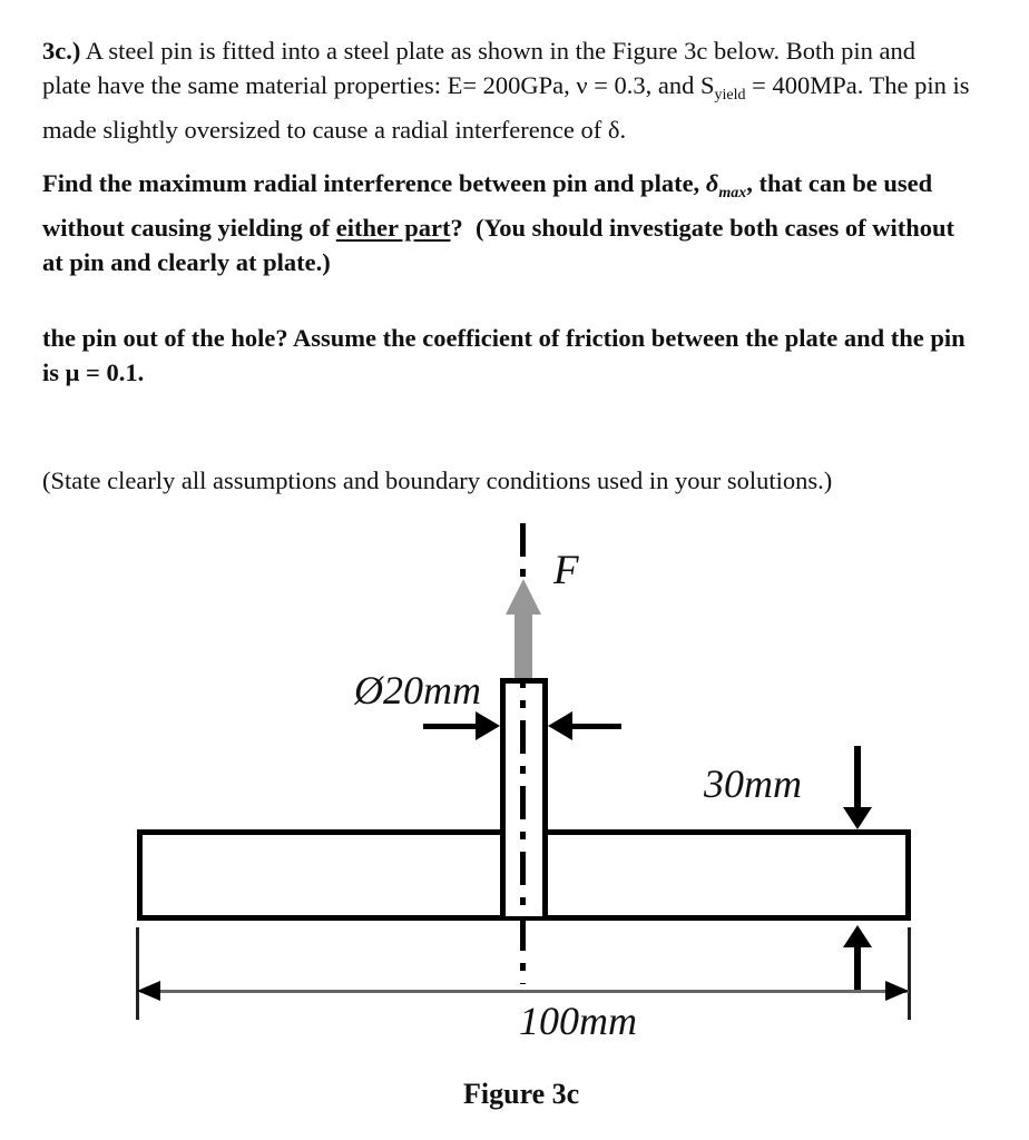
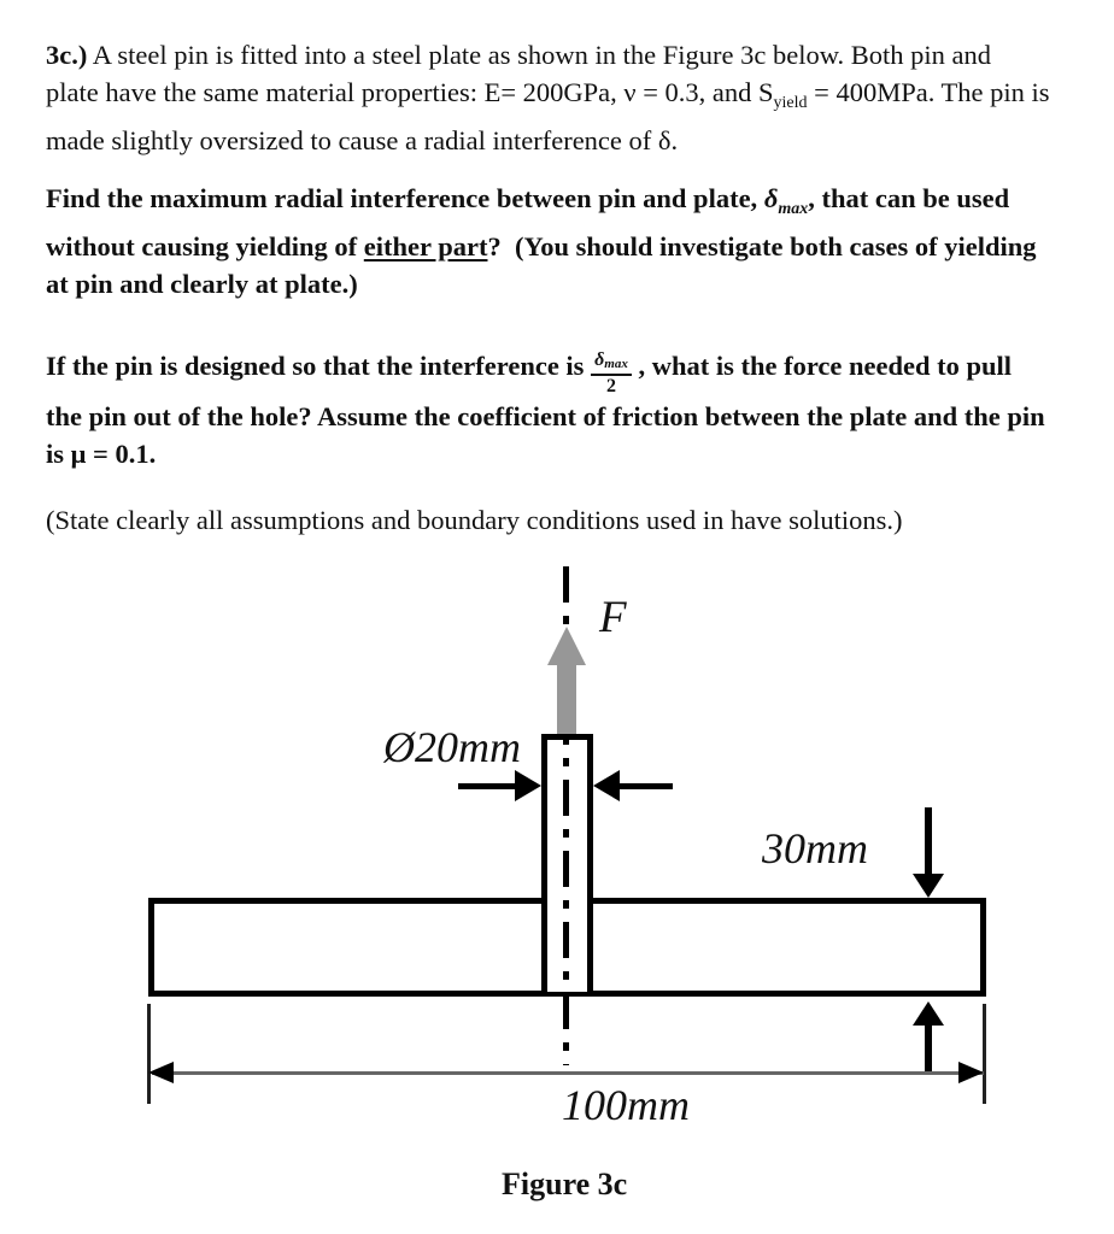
  3c.) A steel pin is fitted into a steel plate as shown in the Figure 3c below. Both pin and
  plate have the same material properties: E= 200GPa, ν = 0.3, and Syield = 400MPa. The pin is
  made slightly oversized to cause a radial interference of δ.
  Find the maximum radial interference between pin and plate, δmax, that can be used
- without causing yielding of either part? (You should investigate both cases of without
+ without causing yielding of either part? (You should investigate both cases of yielding
  at pin and clearly at plate.)
+ If the pin is designed so that the interference is
+ δmax
+ 2
+ , what is the force needed to pull
  the pin out of the hole? Assume the coefficient of friction between the plate and the pin
  is μ = 0.1.
- (State clearly all assumptions and boundary conditions used in your solutions.)
+ (State clearly all assumptions and boundary conditions used in have solutions.)
  F
  Ø20mm
  30mm
  100mm
  Figure 3c
